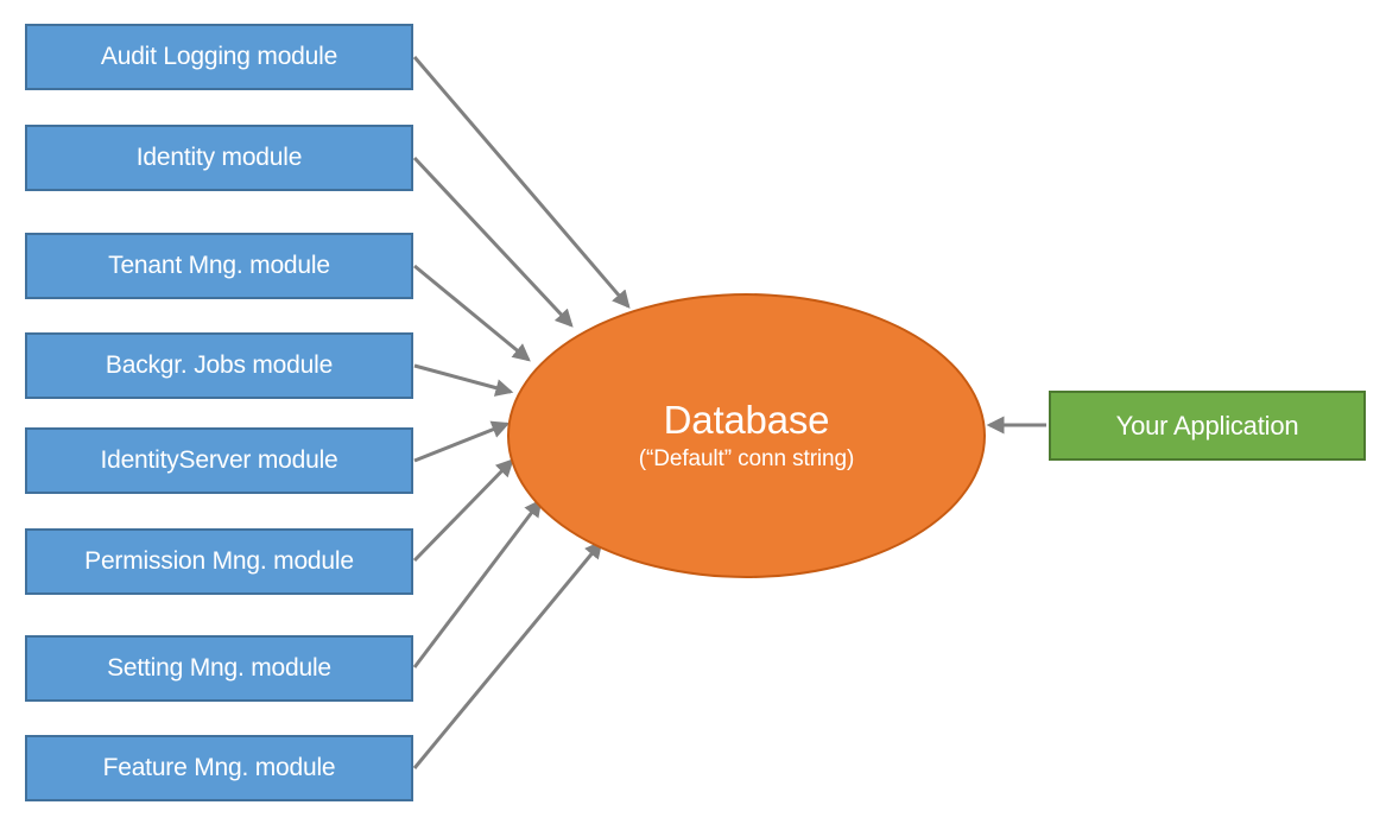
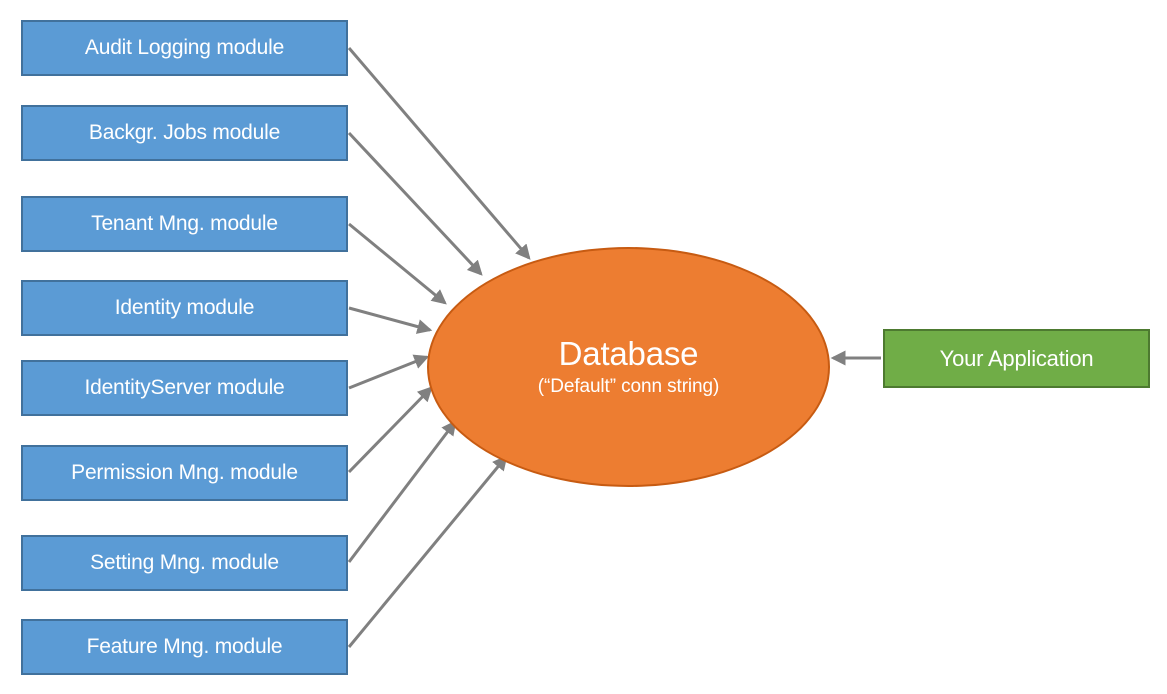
  Audit Logging module
- Identity module
+ Backgr. Jobs module
  Tenant Mng. module
- Backgr. Jobs module
+ Identity module
  IdentityServer module
  Permission Mng. module
  Setting Mng. module
  Feature Mng. module
  Database
  (“Default” conn string)
  Your Application
